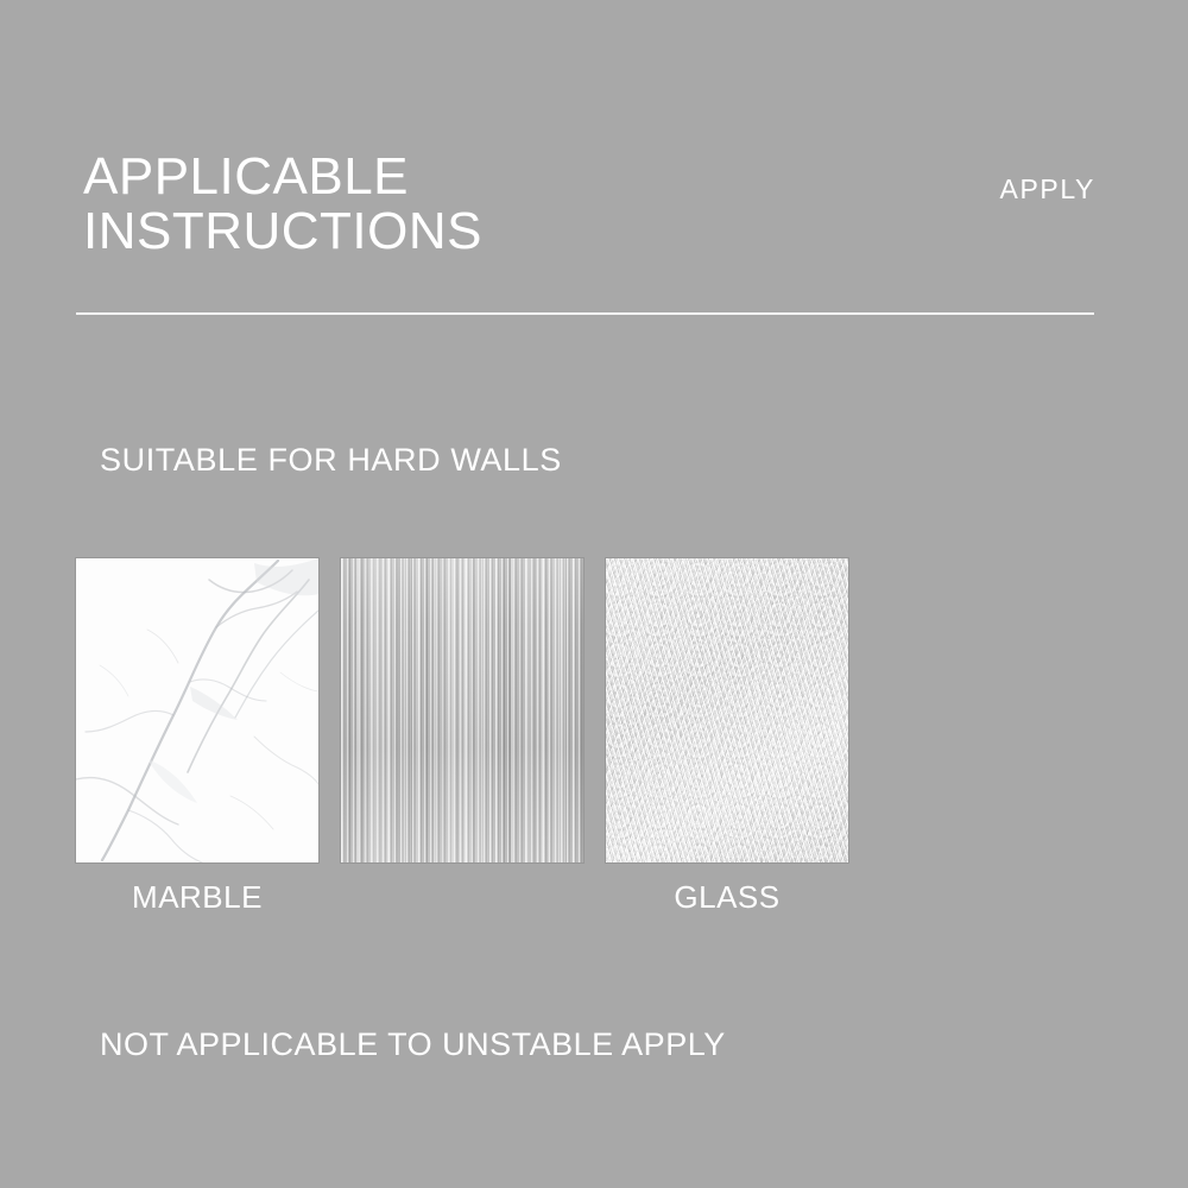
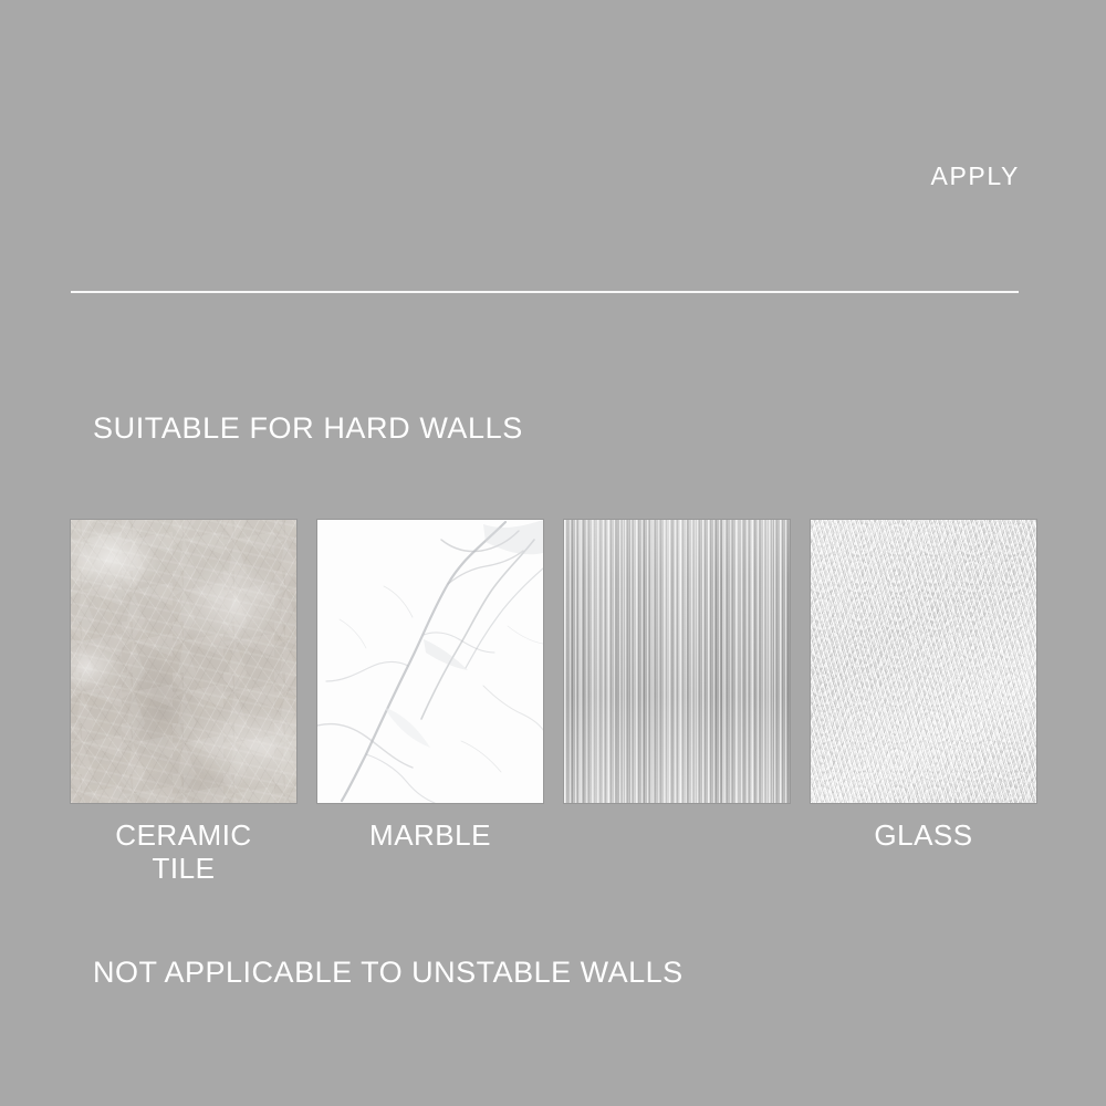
- APPLICABLE
- INSTRUCTIONS
  APPLY
  SUITABLE FOR HARD WALLS
+ CERAMIC
+ TILE
  MARBLE
  GLASS
- NOT APPLICABLE TO UNSTABLE APPLY
+ NOT APPLICABLE TO UNSTABLE WALLS
